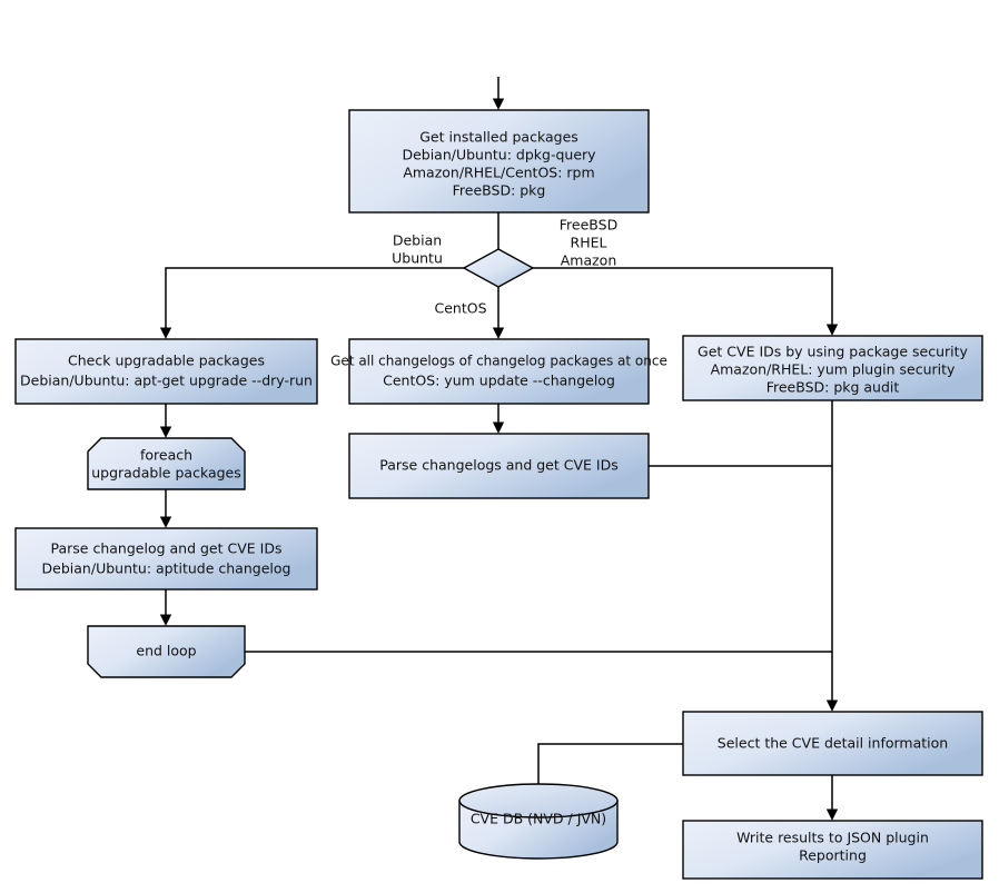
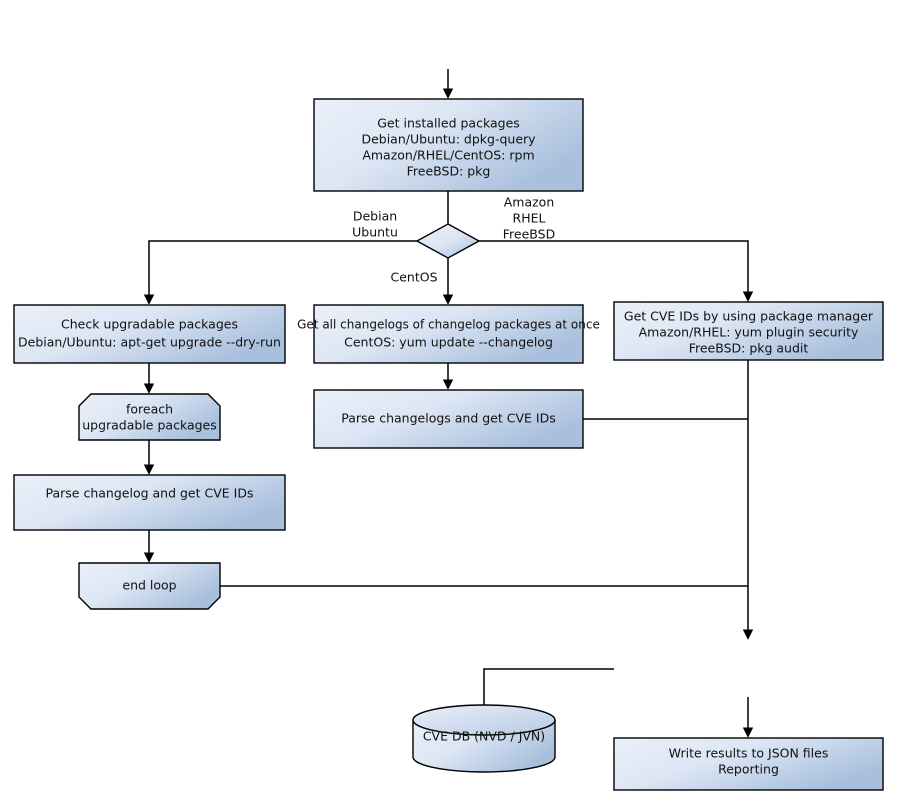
  Get installed packages
  Debian/Ubuntu: dpkg-query
  Amazon/RHEL/CentOS: rpm
  FreeBSD: pkg
  Debian
  Ubuntu
- FreeBSD
+ Amazon
  RHEL
- Amazon
+ FreeBSD
  CentOS
  Check upgradable packages
  Debian/Ubuntu: apt-get upgrade --dry-run
  Get all changelogs of changelog packages at once
  CentOS: yum update --changelog
- Get CVE IDs by using package security
+ Get CVE IDs by using package manager
  Amazon/RHEL: yum plugin security
  FreeBSD: pkg audit
  foreach
  upgradable packages
  Parse changelogs and get CVE IDs
  Parse changelog and get CVE IDs
- Debian/Ubuntu: aptitude changelog
  end loop
- Select the CVE detail information
  CVE DB (NVD / JVN)
- Write results to JSON plugin
+ Write results to JSON files
  Reporting
